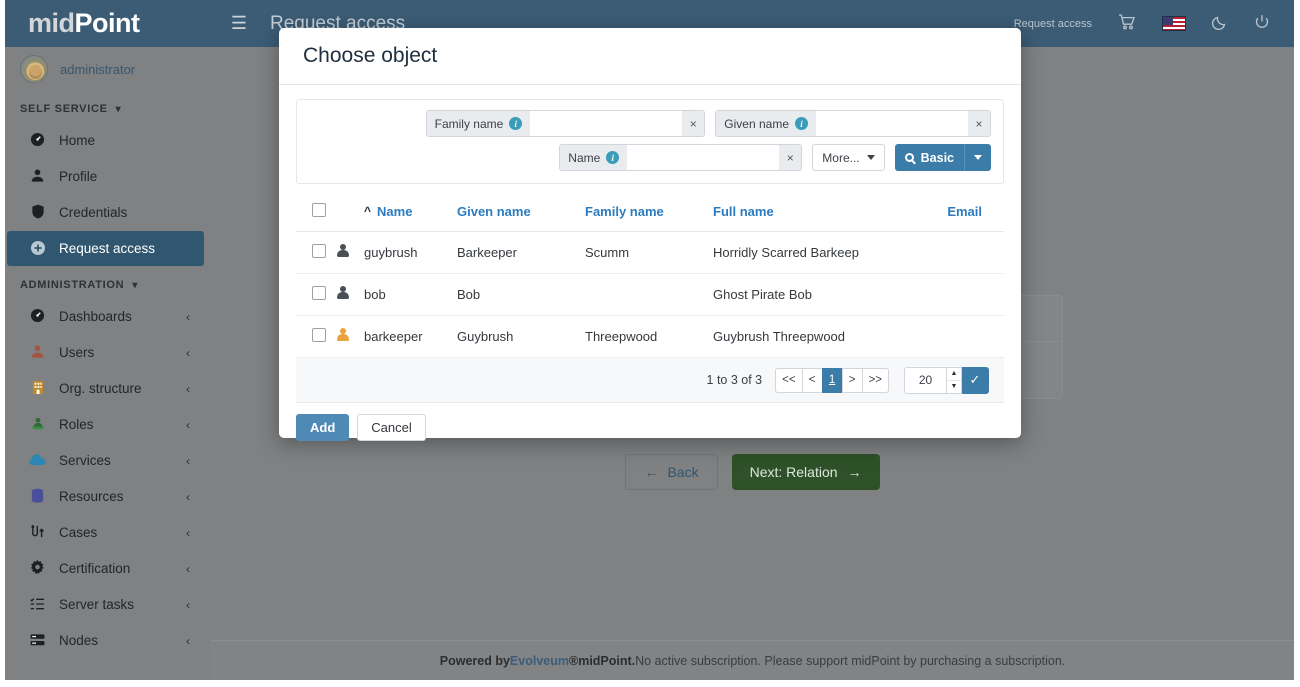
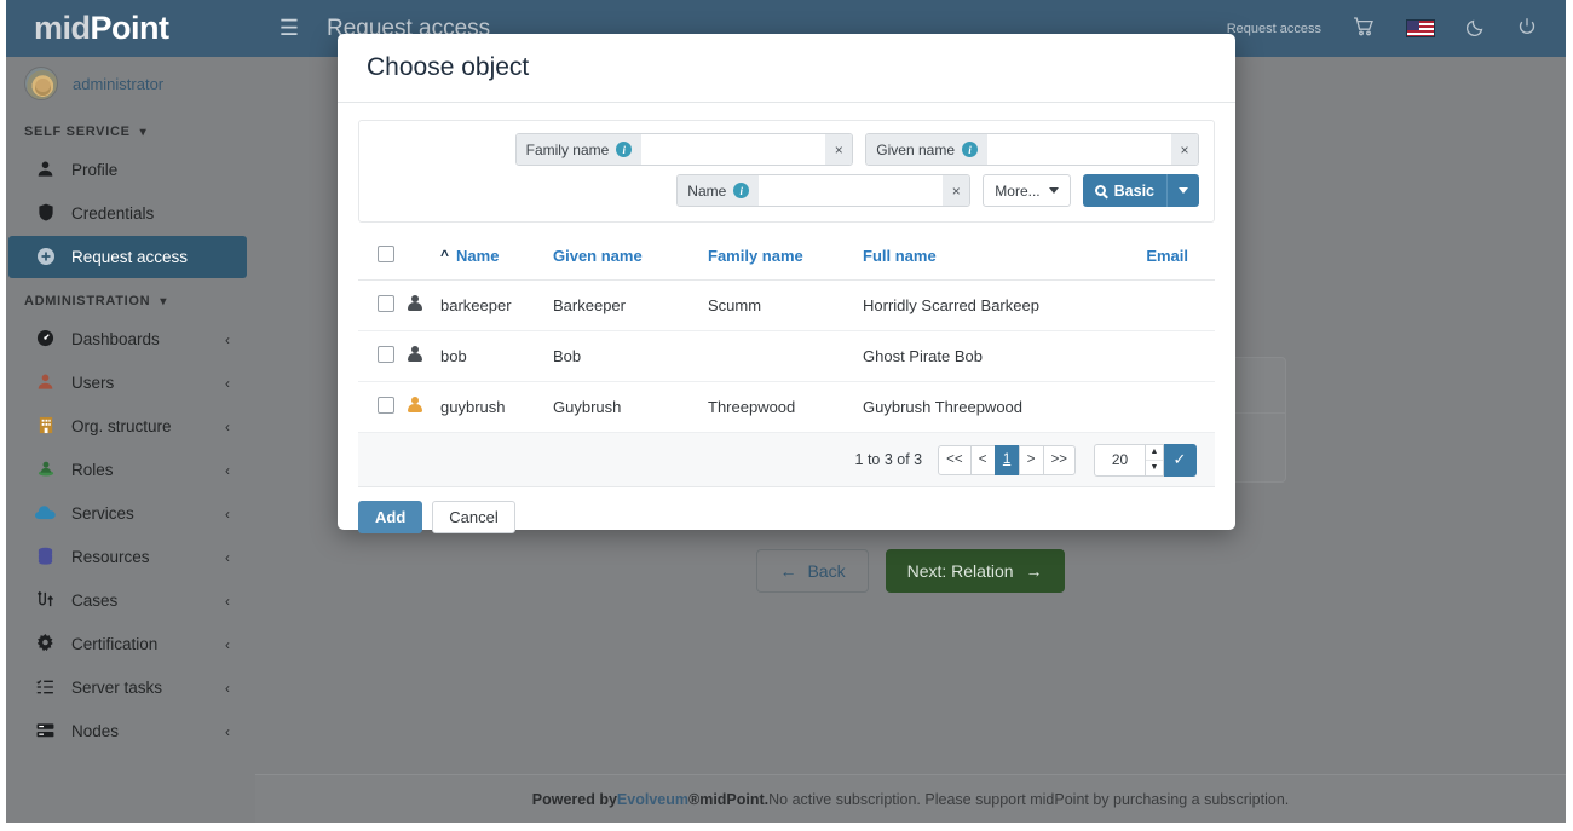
  mid
  Point
  ☰
  Request access
  Request access
  administrator
  SELF SERVICE
  ▾
- Home
  Profile
  Credentials
  Request access
  ADMINISTRATION
  ▾
  Dashboards
  ‹
  Users
  ‹
  Org. structure
  ‹
  Roles
  ‹
  Services
  ‹
  Resources
  ‹
  Cases
  ‹
  Certification
  ‹
  Server tasks
  ‹
  Nodes
  ‹
  ←
  Back
  Next: Relation
  →
  Powered by
  Evolveum
  ®
  midPoint.
  No active subscription. Please support midPoint by purchasing a subscription.
  Choose object
  Family name
  i
  ×
  Given name
  i
  ×
  Name
  i
  ×
  More...
  Basic
  		^ Name	Given name	Family name	Full name	Email
- 		guybrush	Barkeeper	Scumm	Horridly Scarred Barkeep
+ 		barkeeper	Barkeeper	Scumm	Horridly Scarred Barkeep
  		bob	Bob		Ghost Pirate Bob
- 		barkeeper	Guybrush	Threepwood	Guybrush Threepwood
+ 		guybrush	Guybrush	Threepwood	Guybrush Threepwood
  1 to 3 of 3
  <<
  <
  1
  >
  >>
  20
  ✓
  Add
  Cancel
